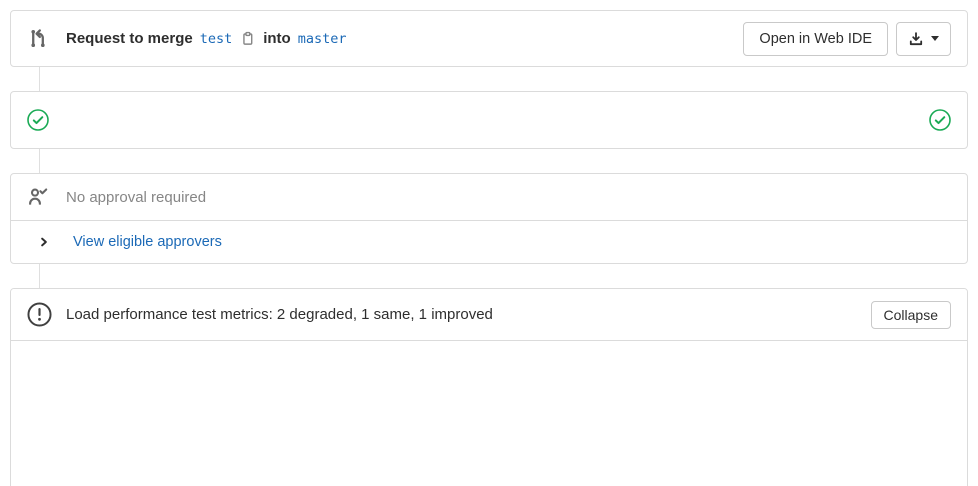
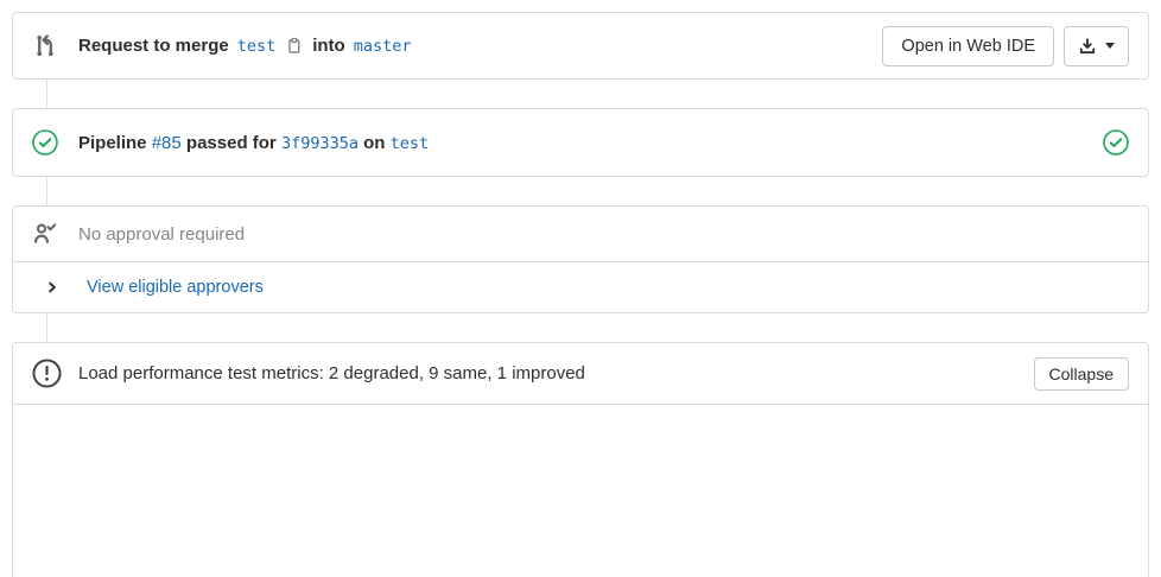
  Request to merge
  test
  into
  master
  Open in Web IDE
+ Pipeline #85 passed for 3f99335a on test
  No approval required
  View eligible approvers
- Load performance test metrics: 2 degraded, 1 same, 1 improved
+ Load performance test metrics: 2 degraded, 9 same, 1 improved
  Collapse
